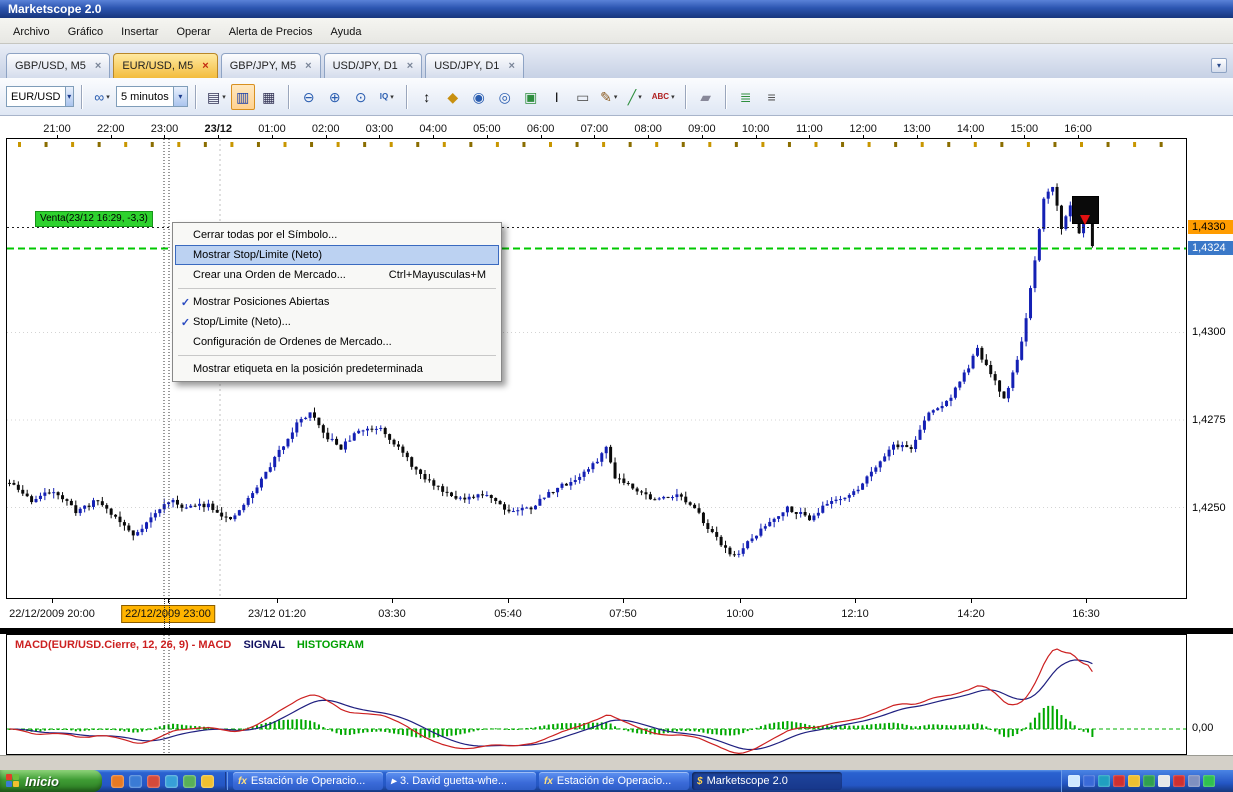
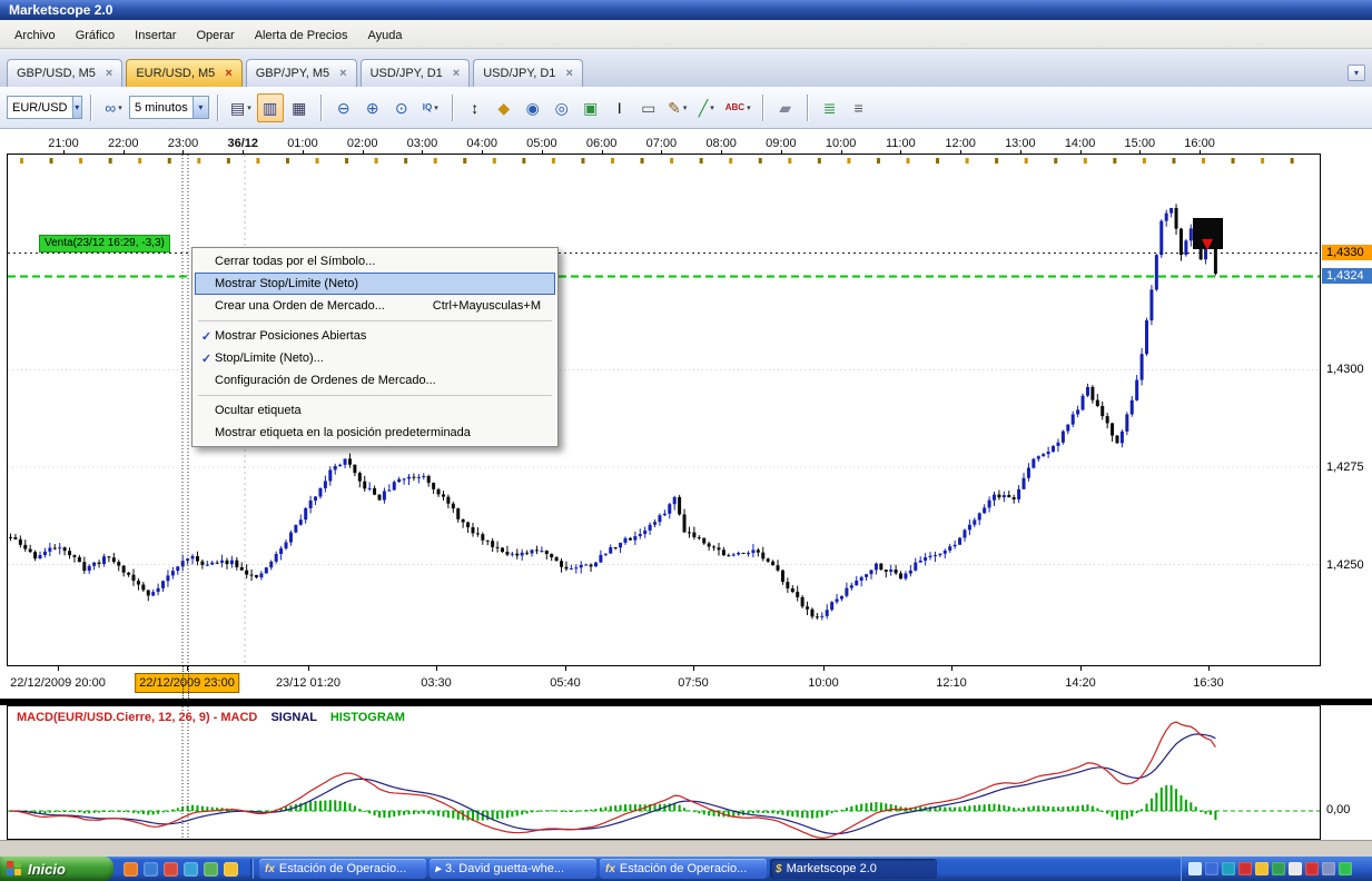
  Marketscope 2.0
  Archivo Gráfico Insertar Operar Alerta de Precios Ayuda
  GBP/USD, M5
  ×
  EUR/USD, M5
  ×
  GBP/JPY, M5
  ×
  USD/JPY, D1
  ×
  USD/JPY, D1
  ×
  ▾
  EUR/USD
  ▾
  ∞
  5 minutos
  ▾
  ▤
  ▥
  ▦
  ⊖
  ⊕
  ⊙
  IQ
  ↕
  ◆
  ◉
  ◎
  ▣
  I
  ▭
  ✎
  ╱
  ABC
  ▰
  ≣
  ≡
  21:00
  22:00
  23:00
- 23/12
+ 36/12
  01:00
  02:00
  03:00
  04:00
  05:00
  06:00
  07:00
  08:00
  09:00
  10:00
  11:00
  12:00
  13:00
  14:00
  15:00
  16:00
  Venta(23/12 16:29, -3,3)
  1,4330
  1,4324
  1,4300
  1,4275
  1,4250
  22/12/2009 20:00
  22/12/2009 23:00
  23/12 01:20
  03:30
  05:40
  07:50
  10:00
  12:10
  14:20
  16:30
  MACD(EUR/USD.Cierre, 12, 26, 9) - MACD SIGNAL HISTOGRAM
  0,00
  Cerrar todas por el Símbolo...
  Mostrar Stop/Limite (Neto)
  Crear una Orden de Mercado...
  Ctrl+Mayusculas+M
  ✓
  Mostrar Posiciones Abiertas
  ✓
  Stop/Limite (Neto)...
  Configuración de Ordenes de Mercado...
+ Ocultar etiqueta
  Mostrar etiqueta en la posición predeterminada
  Inicio
  fx
  Estación de Operacio...
  ▸
  3. David guetta-whe...
  fx
  Estación de Operacio...
  $
  Marketscope 2.0
